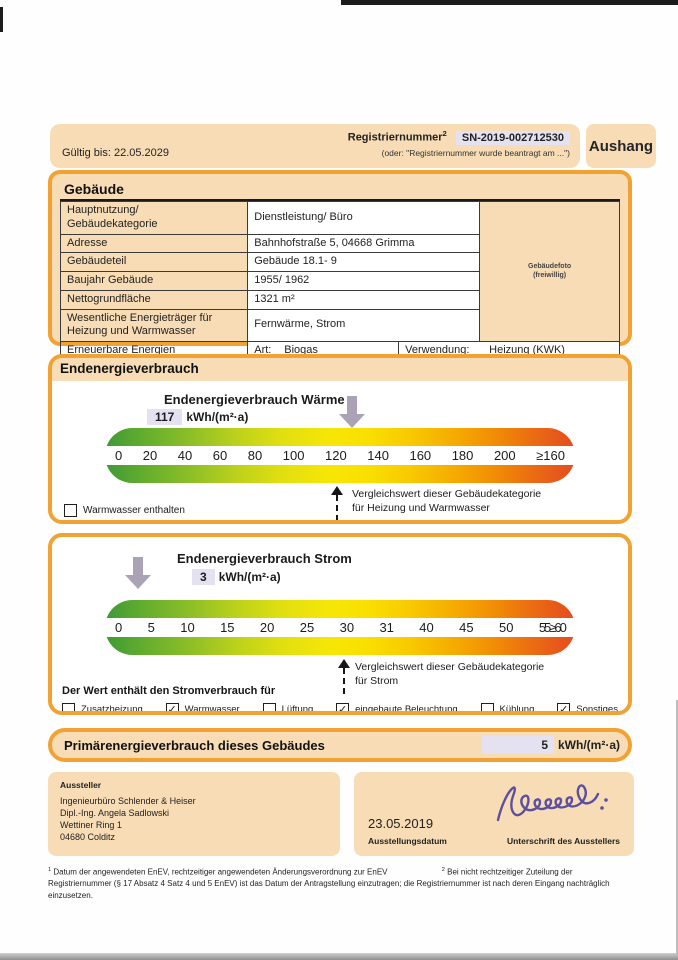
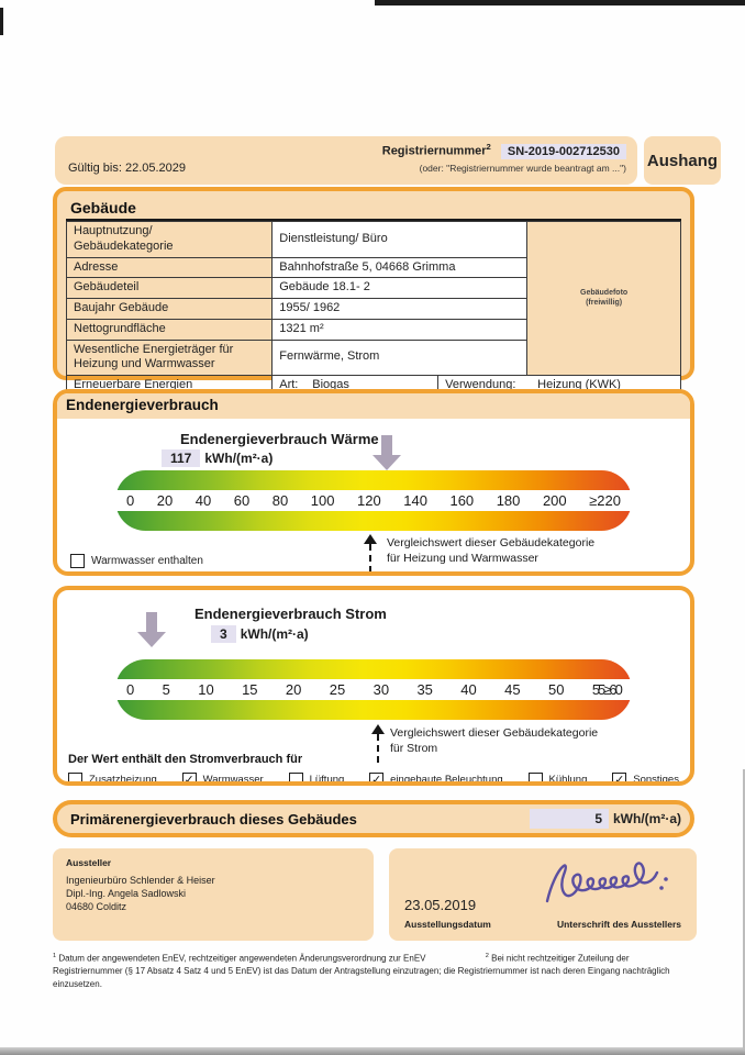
  Gültig bis: 22.05.2029
  Registriernummer2 SN-2019-002712530
  (oder: "Registriernummer wurde beantragt am ...")
  Aushang
  Gebäude
  Adresse	Bahnhofstraße 5, 04668 Grimma
- Gebäudeteil	Gebäude 18.1- 9
+ Gebäudeteil	Gebäude 18.1- 2
  Baujahr Gebäude	1955/ 1962
  Nettogrundfläche	1321 m²
  Wesentliche Energieträger fürHeizung und Warmwasser	Fernwärme, Strom
  Erneuerbare Energien	Art: Biogas	Verwendung: Heizung (KWK)
  Endenergieverbrauch
  Endenergieverbrauch Wärme
  117 kWh/(m²·a)
  0
  20
  40
  60
  80
  100
  120
  140
  160
  180
  200
- ≥160
+ ≥220
  Vergleichswert dieser Gebäudekategorie
  für Heizung und Warmwasser
  Warmwasser enthalten
  Endenergieverbrauch Strom
  3 kWh/(m²·a)
  0
  5
  10
  15
  20
  25
  30
- 31
+ 35
  40
  45
  50
  55≥60
  Vergleichswert dieser Gebäudekategorie
  für Strom
  Der Wert enthält den Stromverbrauch für
  Zusatzheizung
  ✓
  Warmwasser
  Lüftung
  ✓
  eingebaute Beleuchtung
  Kühlung
  ✓
  Sonstiges
  Primärenergieverbrauch dieses Gebäudes
  5
  kWh/(m²·a)
  Aussteller
  Ingenieurbüro Schlender & Heiser
  Dipl.-Ing. Angela Sadlowski
- Wettiner Ring 1
  04680 Colditz
  23.05.2019
  Ausstellungsdatum
  Unterschrift des Ausstellers
  Datum der angewendeten EnEV, rechtzeitiger angewendeten Änderungsverordnung zur EnEV Bei nicht rechtzeitiger Zuteilung der Registriernummer (§ 17 Absatz 4 Satz 4 und 5 EnEV) ist das Datum der Antragstellung einzutragen; die Registriernummer ist nach deren Eingang nachträglich einzusetzen.
